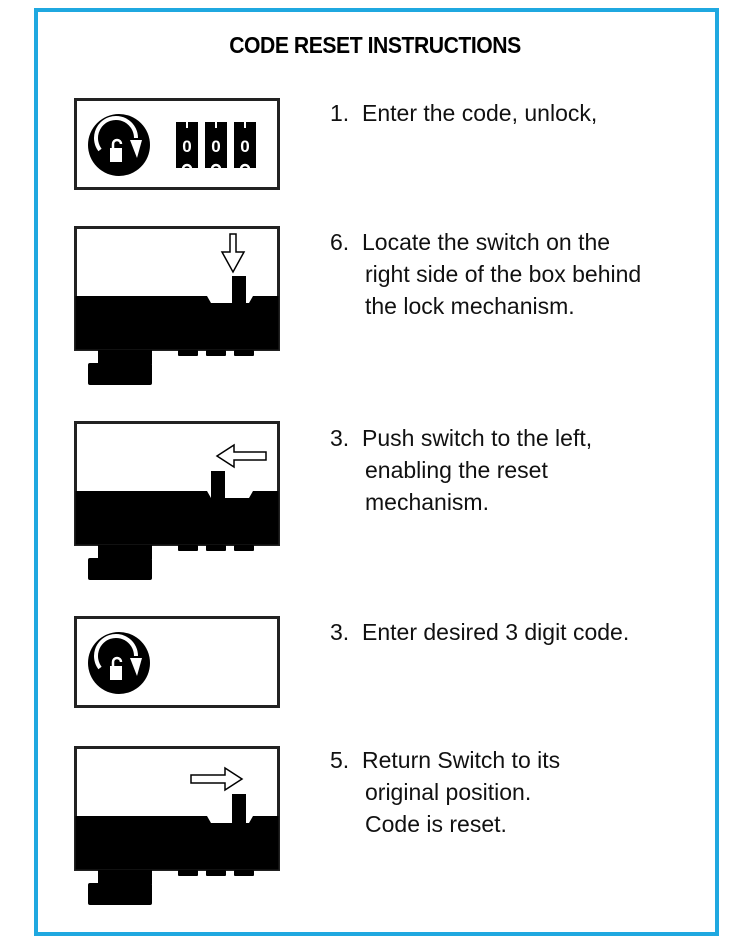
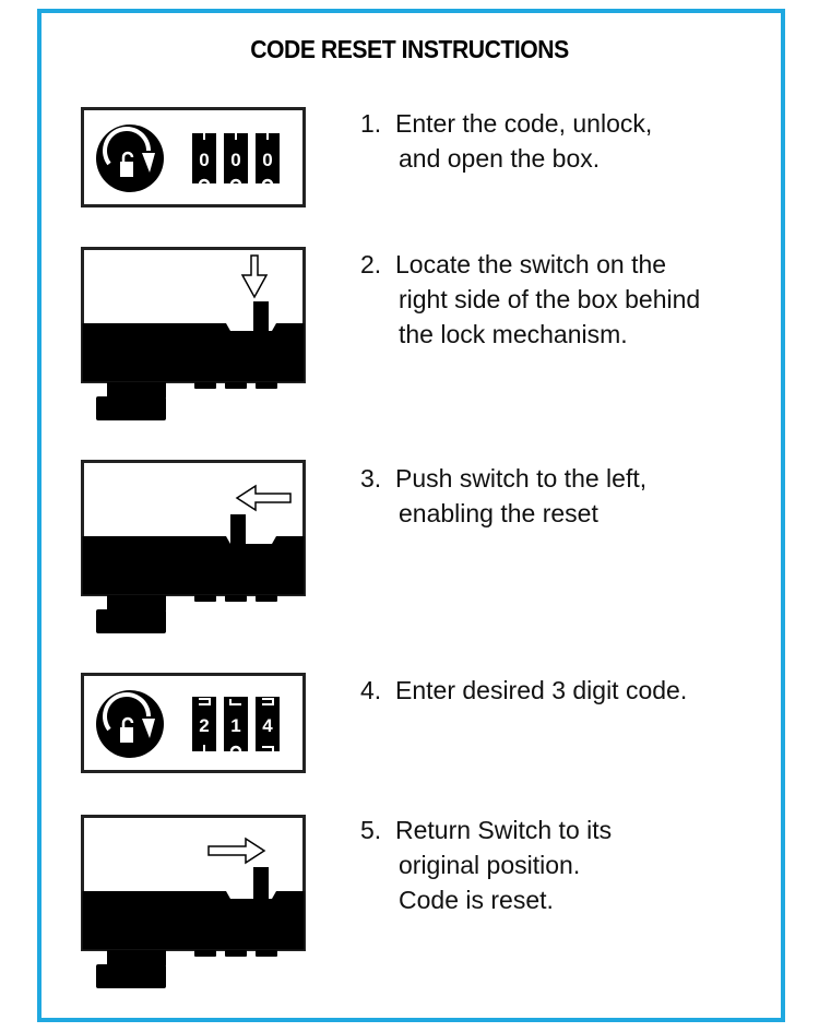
  CODE RESET INSTRUCTIONS
  0
  0
  0
+ 2
+ 1
+ 4
  1. Enter the code, unlock,
+ and open the box.
- 6. Locate the switch on the
+ 2. Locate the switch on the
  right side of the box behind
  the lock mechanism.
  3. Push switch to the left,
  enabling the reset
- mechanism.
- 3. Enter desired 3 digit code.
+ 4. Enter desired 3 digit code.
  5. Return Switch to its
  original position.
  Code is reset.
